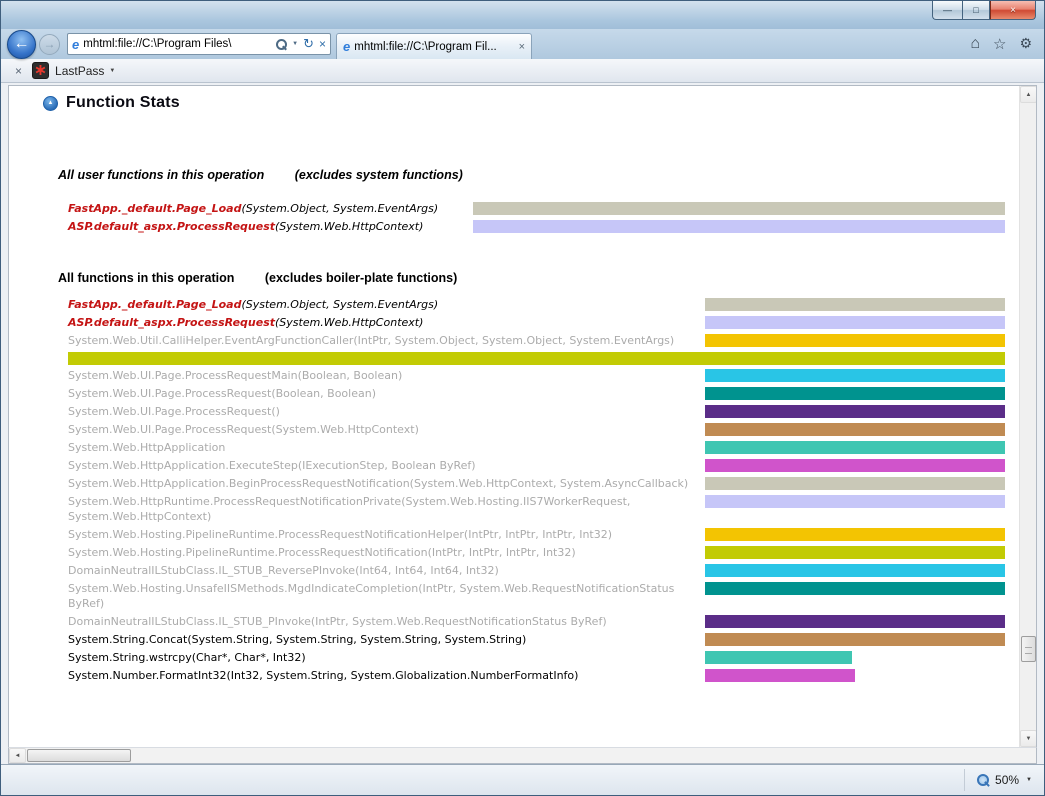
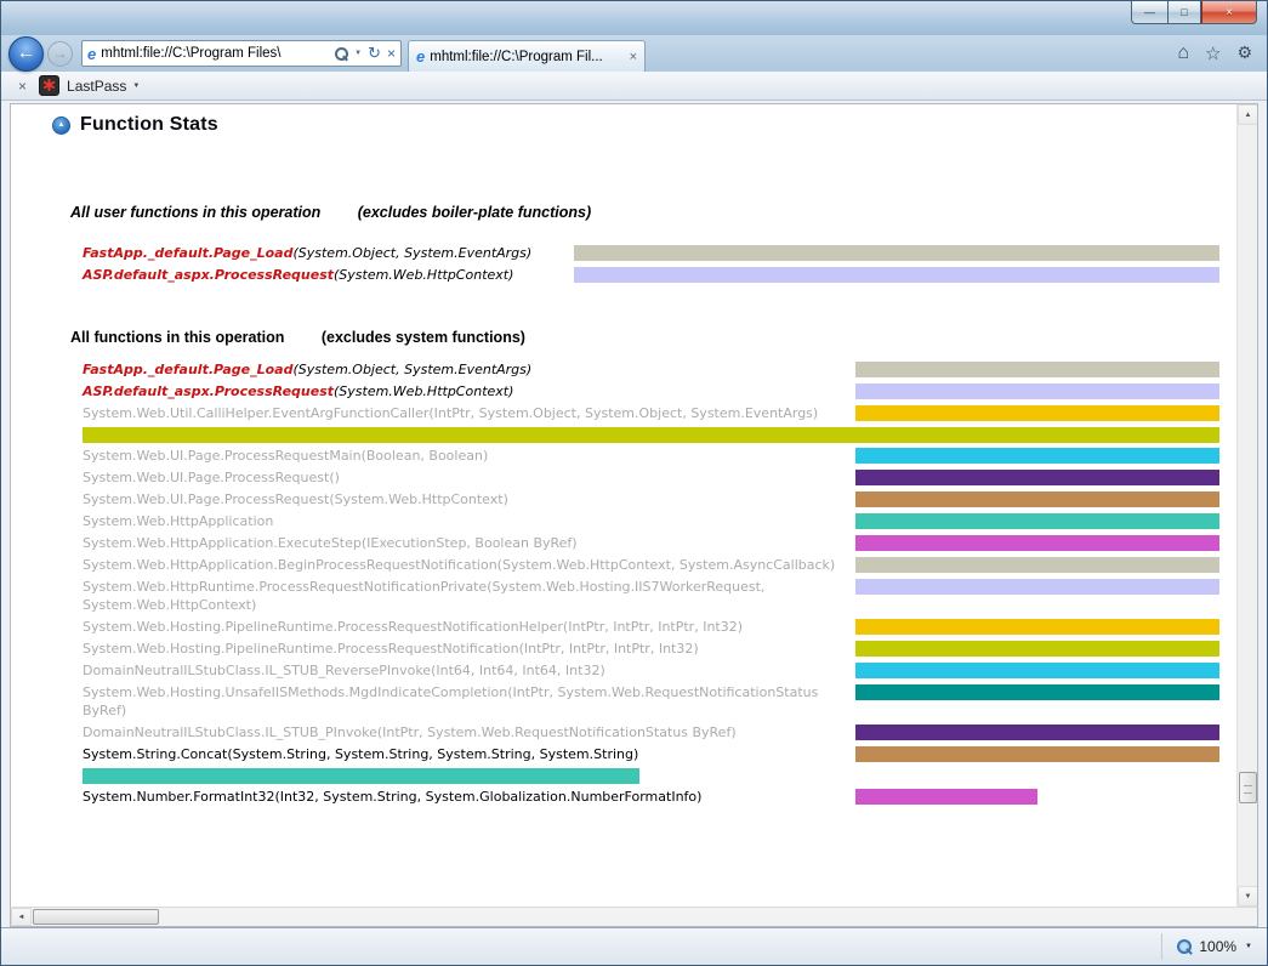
  —
  □
  ×
  ←
  →
  e
  mhtml:file://C:\Program Files\
  ↻
  ×
  e
  mhtml:file://C:\Program Fil...
  ×
  ⌂
  ☆
  ⚙
  ×
  ∗
  LastPass
  Function Stats
- All user functions in this operation (excludes system functions)
+ All user functions in this operation (excludes boiler-plate functions)
  FastApp._default.Page_Load(System.Object, System.EventArgs)
  ASP.default_aspx.ProcessRequest(System.Web.HttpContext)
- All functions in this operation (excludes boiler-plate functions)
+ All functions in this operation (excludes system functions)
  FastApp._default.Page_Load(System.Object, System.EventArgs)
  ASP.default_aspx.ProcessRequest(System.Web.HttpContext)
  System.Web.Util.CalliHelper.EventArgFunctionCaller(IntPtr, System.Object, System.Object, System.EventArgs)
  System.Web.UI.Page.ProcessRequestMain(Boolean, Boolean)
- System.Web.UI.Page.ProcessRequest(Boolean, Boolean)
  System.Web.UI.Page.ProcessRequest()
  System.Web.UI.Page.ProcessRequest(System.Web.HttpContext)
  System.Web.HttpApplication
  System.Web.HttpApplication.ExecuteStep(IExecutionStep, Boolean ByRef)
  System.Web.HttpApplication.BeginProcessRequestNotification(System.Web.HttpContext, System.AsyncCallback)
  System.Web.HttpRuntime.ProcessRequestNotificationPrivate(System.Web.Hosting.IIS7WorkerRequest, System.Web.HttpContext)
  System.Web.Hosting.PipelineRuntime.ProcessRequestNotificationHelper(IntPtr, IntPtr, IntPtr, Int32)
  System.Web.Hosting.PipelineRuntime.ProcessRequestNotification(IntPtr, IntPtr, IntPtr, Int32)
  DomainNeutralILStubClass.IL_STUB_ReversePInvoke(Int64, Int64, Int64, Int32)
  System.Web.Hosting.UnsafeIISMethods.MgdIndicateCompletion(IntPtr, System.Web.RequestNotificationStatus ByRef)
  DomainNeutralILStubClass.IL_STUB_PInvoke(IntPtr, System.Web.RequestNotificationStatus ByRef)
  System.String.Concat(System.String, System.String, System.String, System.String)
- System.String.wstrcpy(Char*, Char*, Int32)
  System.Number.FormatInt32(Int32, System.String, System.Globalization.NumberFormatInfo)
- 50%
+ 100%
